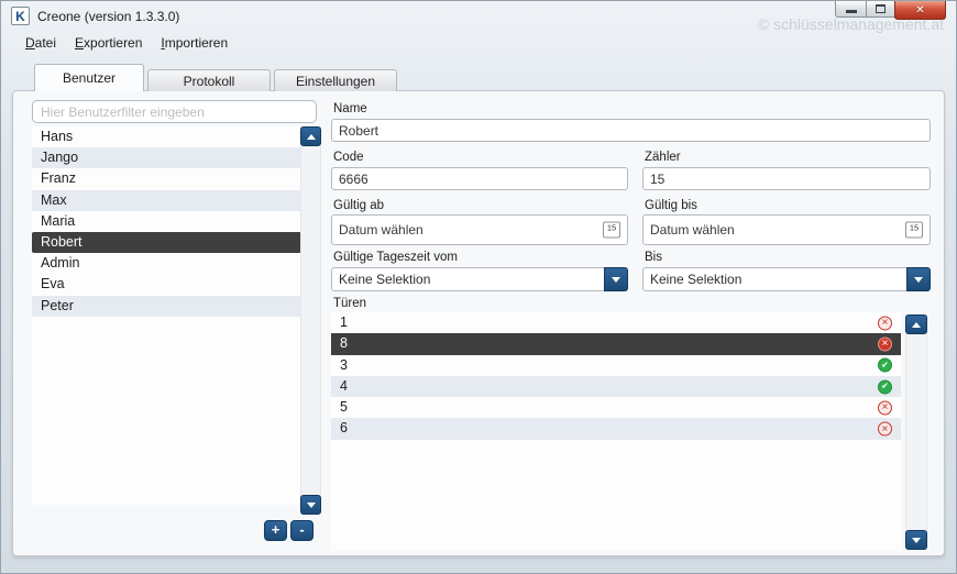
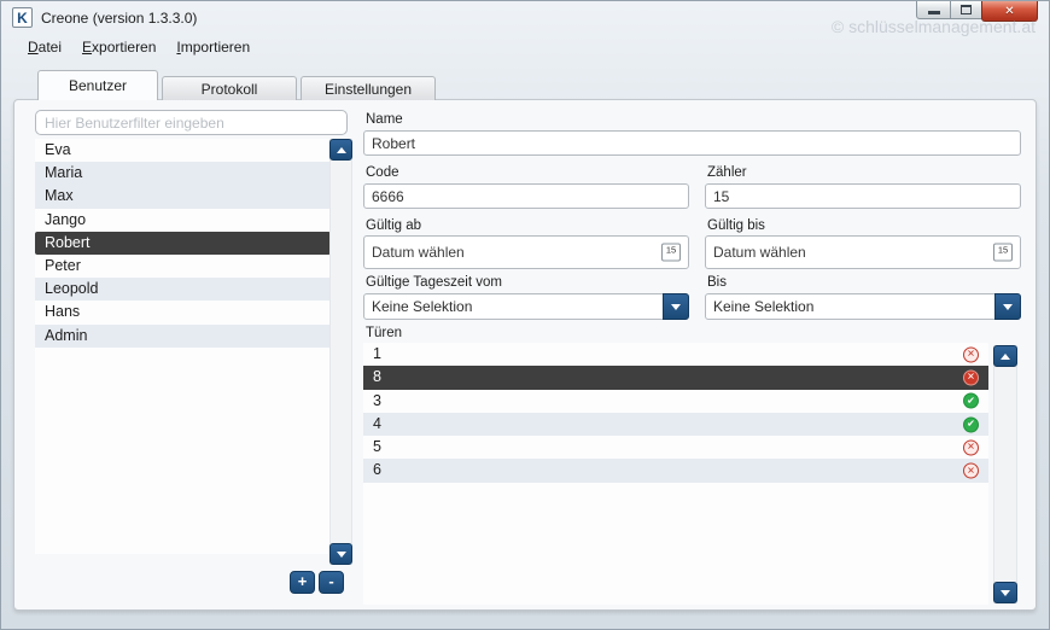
  K
  Creone (version 1.3.3.0)
  ✕
  © schlüsselmanagement.at
  Datei
  Exportieren
  Importieren
  Benutzer
  Protokoll
  Einstellungen
  Hier Benutzerfilter eingeben
- Hans
+ Eva
- Jango
+ Maria
- Franz
  Max
- Maria
+ Jango
  Robert
- Admin
+ Peter
+ Leopold
- Eva
+ Hans
- Peter
+ Admin
  +
  -
  Name
  Robert
  Code
  6666
  Zähler
  15
  Gültig ab
  Datum wählen
  15
  Gültig bis
  Datum wählen
  15
  Gültige Tageszeit vom
  Keine Selektion
  Bis
  Keine Selektion
  Türen
  1
  ✕
  8
  ✕
  3
  ✔
  4
  ✔
  5
  ✕
  6
  ✕
